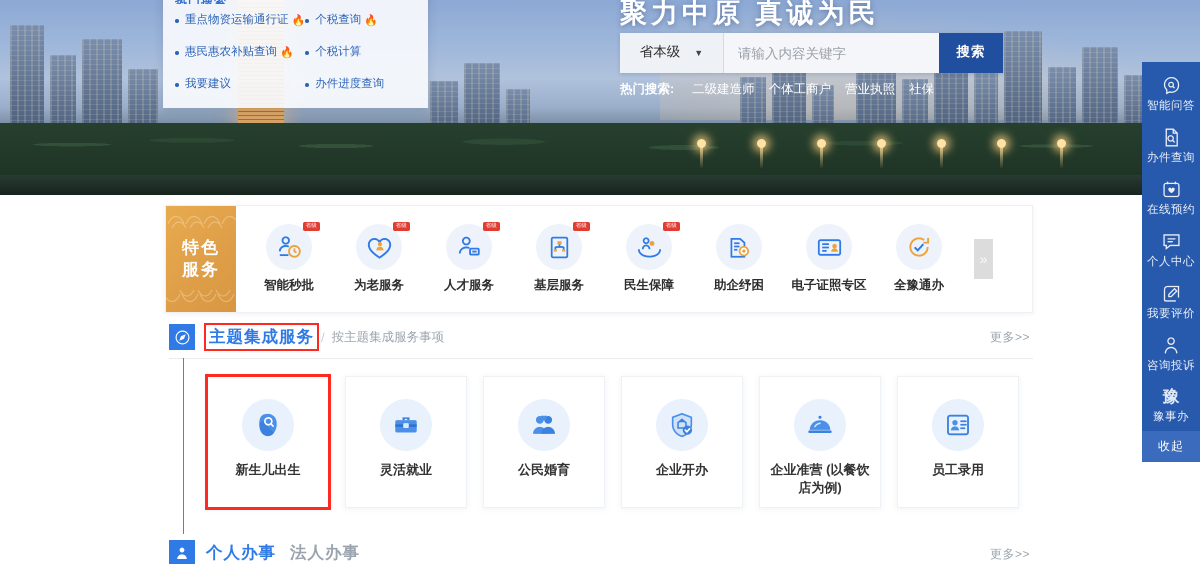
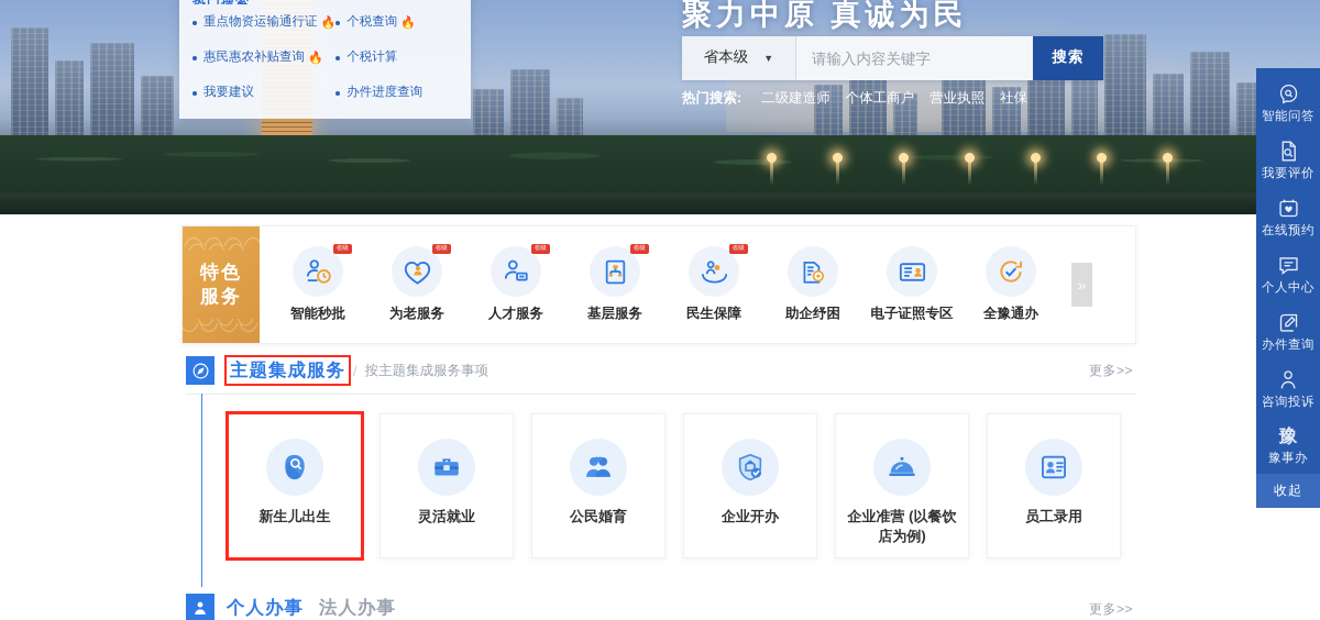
  热门搜索
  重点物资运输通行证
  🔥
  个税查询
  🔥
  惠民惠农补贴查询
  🔥
  个税计算
  我要建议
  办件进度查询
  聚力中原 真诚为民
  省本级
  ▼
  请输入内容关键字
  搜索
  热门搜索:
  二级建造师
  个体工商户
  营业执照
  社保
  智能问答
- 办件查询
+ 我要评价
  在线预约
  个人中心
- 我要评价
+ 办件查询
  咨询投诉
  豫
  豫事办
  收起
  特色
  服务
  智能秒批
  为老服务
  人才服务
  基层服务
  民生保障
  助企纾困
  电子证照专区
  全豫通办
  »
  主题集成服务
  /
  按主题集成服务事项
  更多>>
  新生儿出生
  灵活就业
  公民婚育
  企业开办
  企业准营 (以餐饮店为例)
  员工录用
  个人办事
  法人办事
  更多>>
